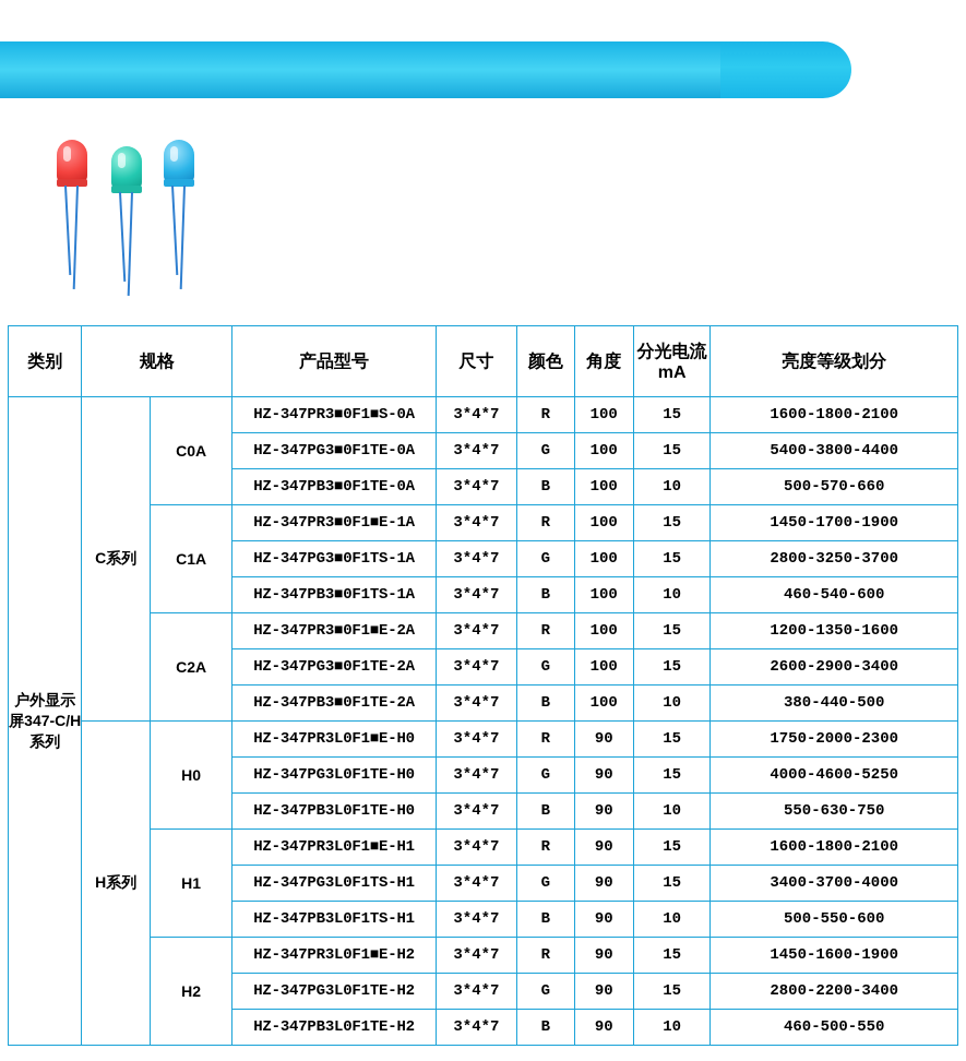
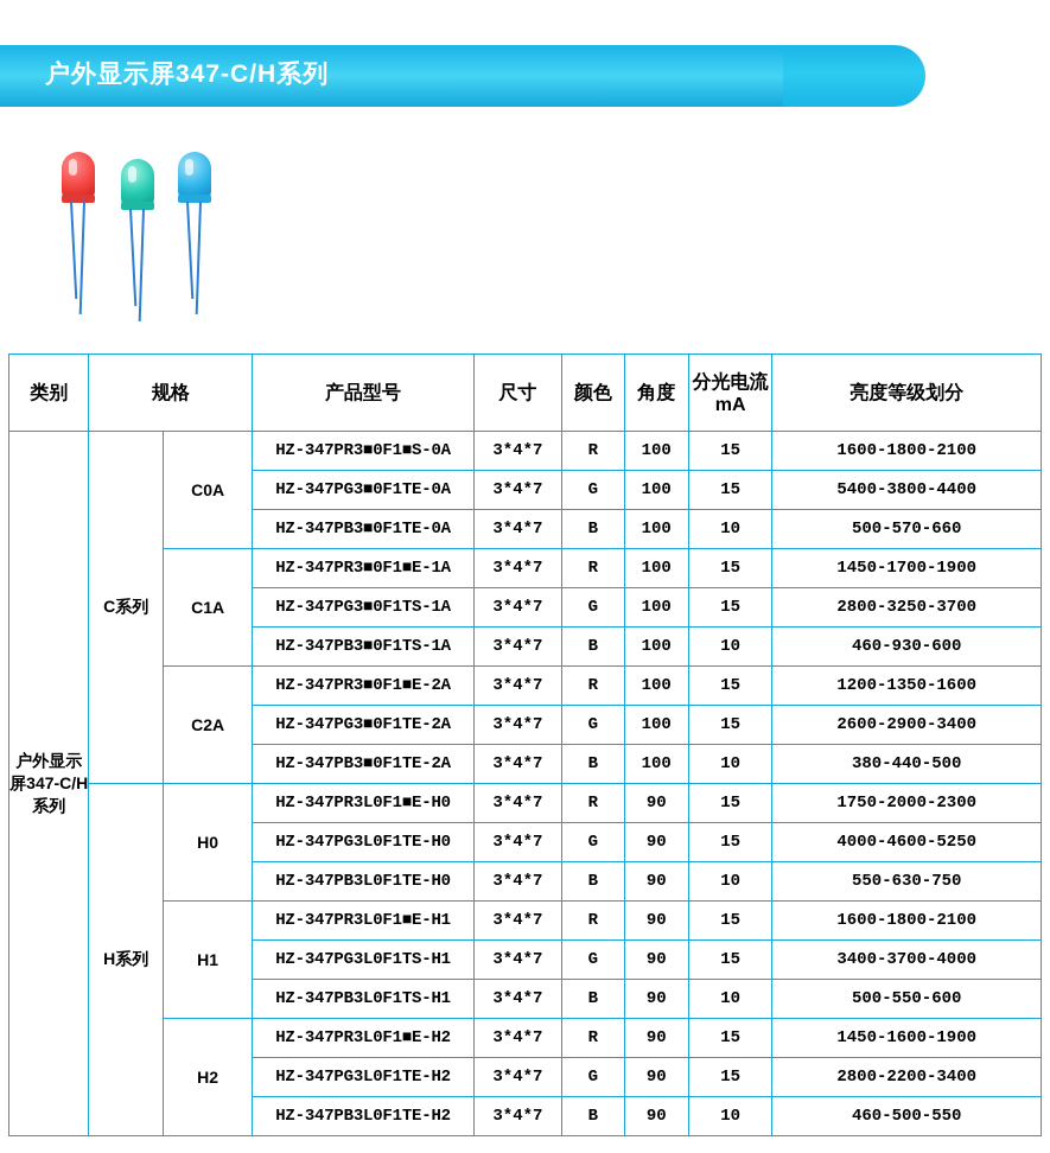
+ 户外显示屏347-C/H系列
  类别	规格	产品型号	尺寸	颜色	角度	分光电流mA	亮度等级划分
  户外显示屏347-C/H系列	C系列	C0A	HZ-347PR3■0F1■S-0A	3*4*7	R	100	15	1600-1800-2100
  HZ-347PG3■0F1TE-0A	3*4*7	G	100	15	5400-3800-4400
  HZ-347PB3■0F1TE-0A	3*4*7	B	100	10	500-570-660
  C1A	HZ-347PR3■0F1■E-1A	3*4*7	R	100	15	1450-1700-1900
  HZ-347PG3■0F1TS-1A	3*4*7	G	100	15	2800-3250-3700
- HZ-347PB3■0F1TS-1A	3*4*7	B	100	10	460-540-600
+ HZ-347PB3■0F1TS-1A	3*4*7	B	100	10	460-930-600
  C2A	HZ-347PR3■0F1■E-2A	3*4*7	R	100	15	1200-1350-1600
  HZ-347PG3■0F1TE-2A	3*4*7	G	100	15	2600-2900-3400
  HZ-347PB3■0F1TE-2A	3*4*7	B	100	10	380-440-500
  H系列	H0	HZ-347PR3L0F1■E-H0	3*4*7	R	90	15	1750-2000-2300
  HZ-347PG3L0F1TE-H0	3*4*7	G	90	15	4000-4600-5250
  HZ-347PB3L0F1TE-H0	3*4*7	B	90	10	550-630-750
  H1	HZ-347PR3L0F1■E-H1	3*4*7	R	90	15	1600-1800-2100
  HZ-347PG3L0F1TS-H1	3*4*7	G	90	15	3400-3700-4000
  HZ-347PB3L0F1TS-H1	3*4*7	B	90	10	500-550-600
  H2	HZ-347PR3L0F1■E-H2	3*4*7	R	90	15	1450-1600-1900
  HZ-347PG3L0F1TE-H2	3*4*7	G	90	15	2800-2200-3400
  HZ-347PB3L0F1TE-H2	3*4*7	B	90	10	460-500-550
